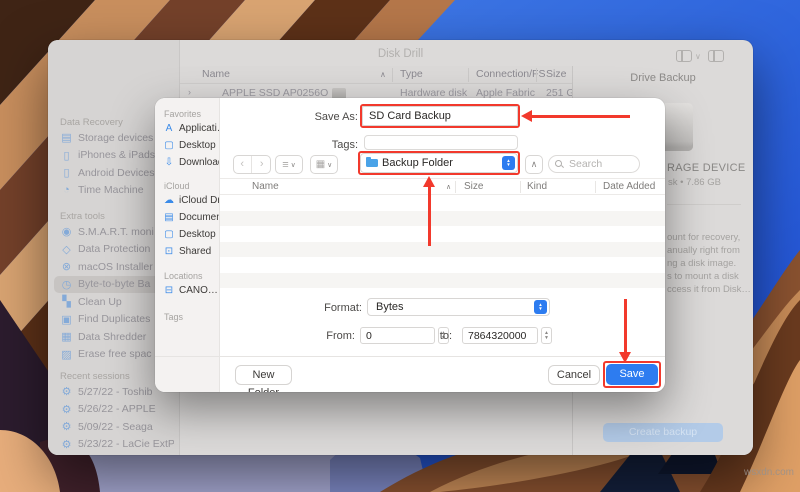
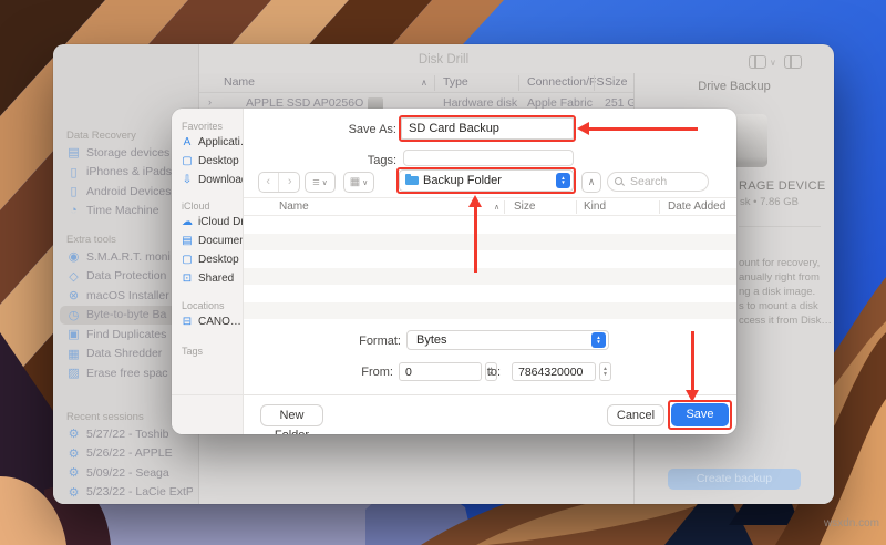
  Disk Drill
  ∨
  Data Recovery
  ▤
  Storage devices
  ▯
  iPhones & iPads
  ▯
  Android Devices
  ◔
  Time Machine
  Extra tools
  ◉
  S.M.A.R.T. moni
  ◇
  Data Protection
  ⊗
  macOS Installer
  ◷
  Byte-to-byte Ba
- ▚
- Clean Up
  ▣
  Find Duplicates
  ▦
  Data Shredder
  ▨
  Erase free spac
  Recent sessions
  ⚙
  5/27/22 - Toshib
  ⚙
  5/26/22 - APPLE
  ⚙
  5/09/22 - Seaga
  ⚙
  5/23/22 - LaCie ExtP
  Name
  ∧
  Type
  Connection/S
  Size
  ›
  APPLE SSD AP0256O
  Hardware disk
  Apple Fabric
  251 G
  Drive Backup
  RAGE DEVICE
  sk • 7.86 GB
  ount for recovery,
  anually right from
  ng a disk image.
  s to mount a disk
  ccess it from Disk…
  Create backup
  Favorites
  A
  Applicati
  ▢
  Desktop
  ⇩
  Downloa
  iCloud
  ☁
  iCloud D
  ▤
  ▢
  Desktop
  ⊡
  Shared
  Locations
  ⊟
  CANO…
  Tags
  Save As:
  SD Card Backup
  Tags:
  ‹
  ›
  ≡
  ▦
  Backup Folder
  ∧
  Search
  Name
  Size
  Kind
  Date Added
  Format:
  Bytes
  From:
  0
  to:
  7864320000
  Cancel
  Save
  wsxdn.com
